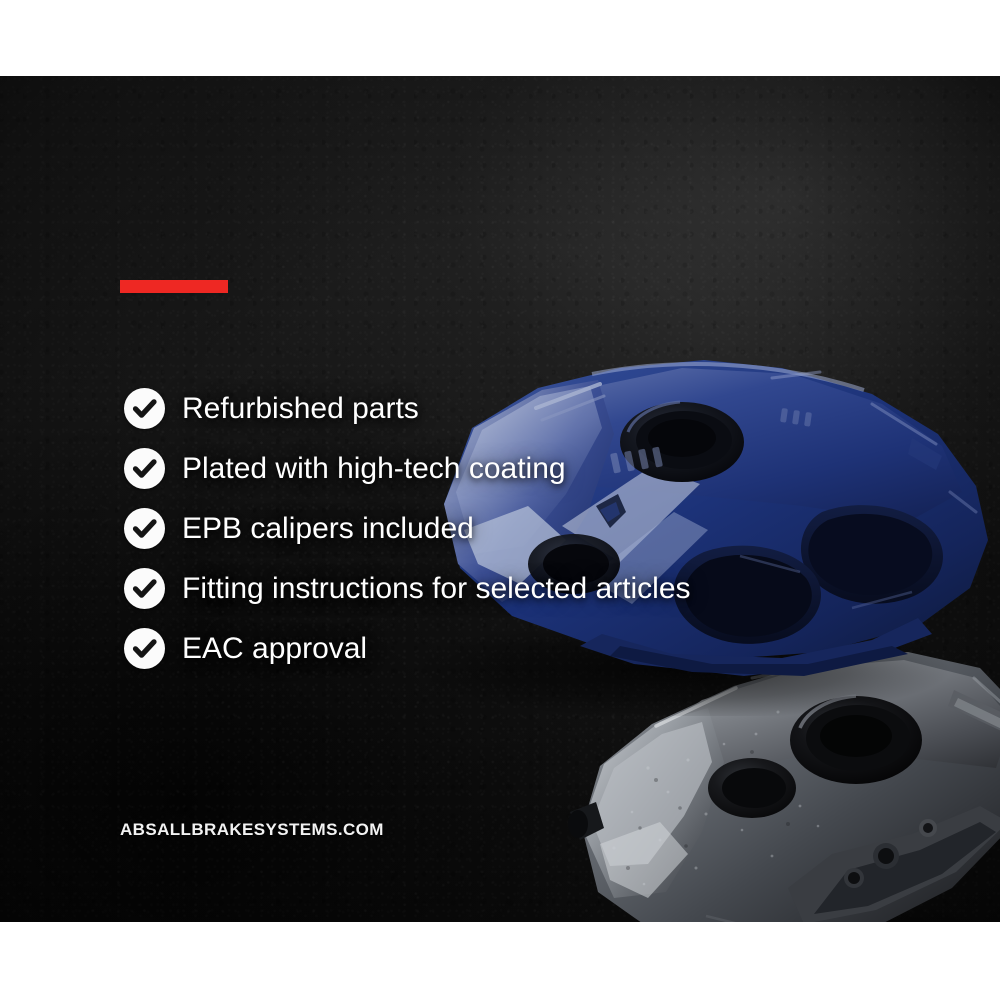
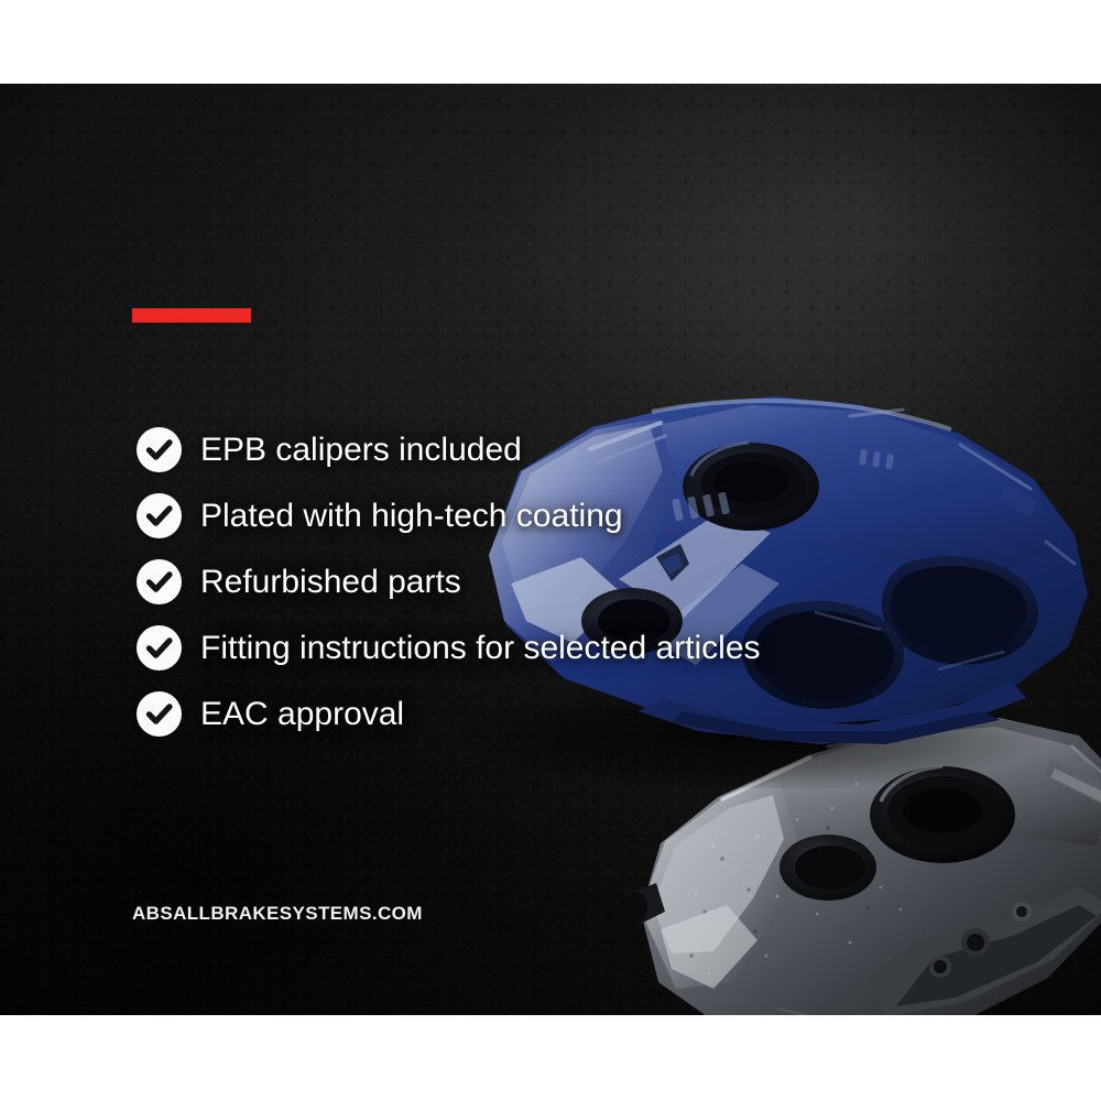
- Refurbished parts
+ EPB calipers included
  Plated with high-tech coating
- EPB calipers included
+ Refurbished parts
  Fitting instructions for selected articles
  EAC approval
  ABSALLBRAKESYSTEMS.COM
